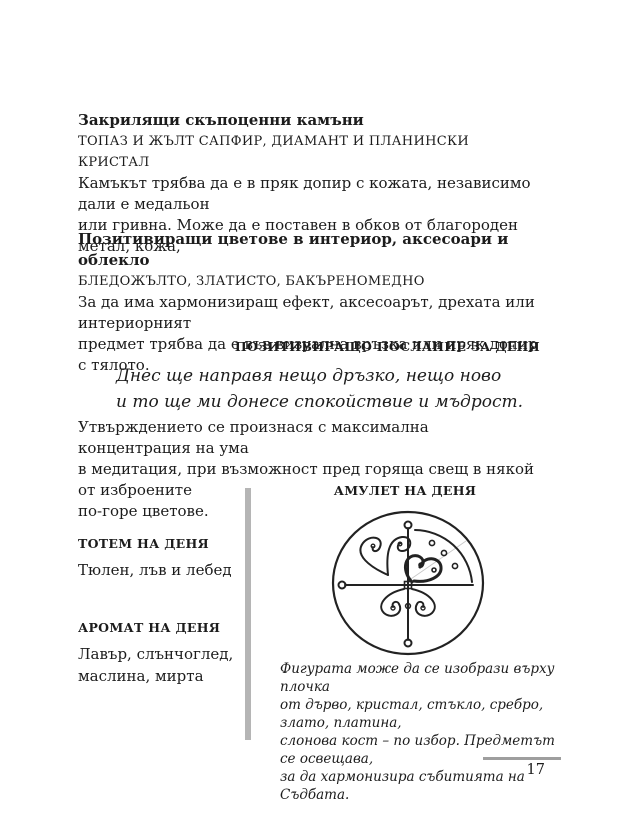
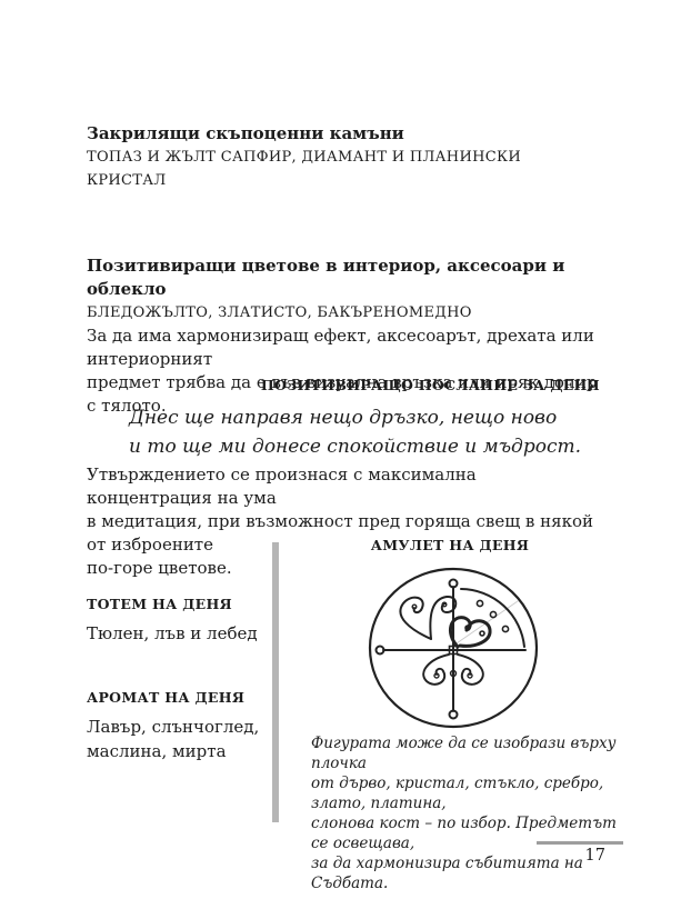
  Закрилящи скъпоценни камъни
  ТОПАЗ И ЖЪЛТ САПФИР, ДИАМАНТ И ПЛАНИНСКИ КРИСТАЛ
- Камъкът трябва да е в пряк допир с кожата, независимо дали е медальон
- или гривна. Може да е поставен в обков от благороден метал, кожа,
  Позитивиращи цветове в интериор, аксесоари и облекло
  БЛЕДОЖЪЛТО, ЗЛАТИСТО, БАКЪРЕНОМЕДНО
  За да има хармонизиращ ефект, аксесоарът, дрехата или интериорният
  предмет трябва да е във визуална връзка или пряк допир
  с тялото.
  ПОЗИТИВИРАЩО ПОСЛАНИЕ ЗА ДЕНЯ
  Днес ще направя нещо дръзко, нещо ново
  и то ще ми донесе спокойствие и мъдрост.
  Утвърждението се произнася с максимална концентрация на ума
  в медитация, при възможност пред горяща свещ в някой от изброените
  по-горе цветове.
  ТОТЕМ НА ДЕНЯ
  Тюлен, лъв и лебед
  АРОМАТ НА ДЕНЯ
  Лавър, слънчоглед,
  маслина, мирта
  АМУЛЕТ НА ДЕНЯ
  Фигурата може да се изобрази върху плочка
  от дърво, кристал, стъкло, сребро, злато, платина,
  слонова кост – по избор. Предметът се освещава,
  за да хармонизира събитията на Съдбата.
  17
